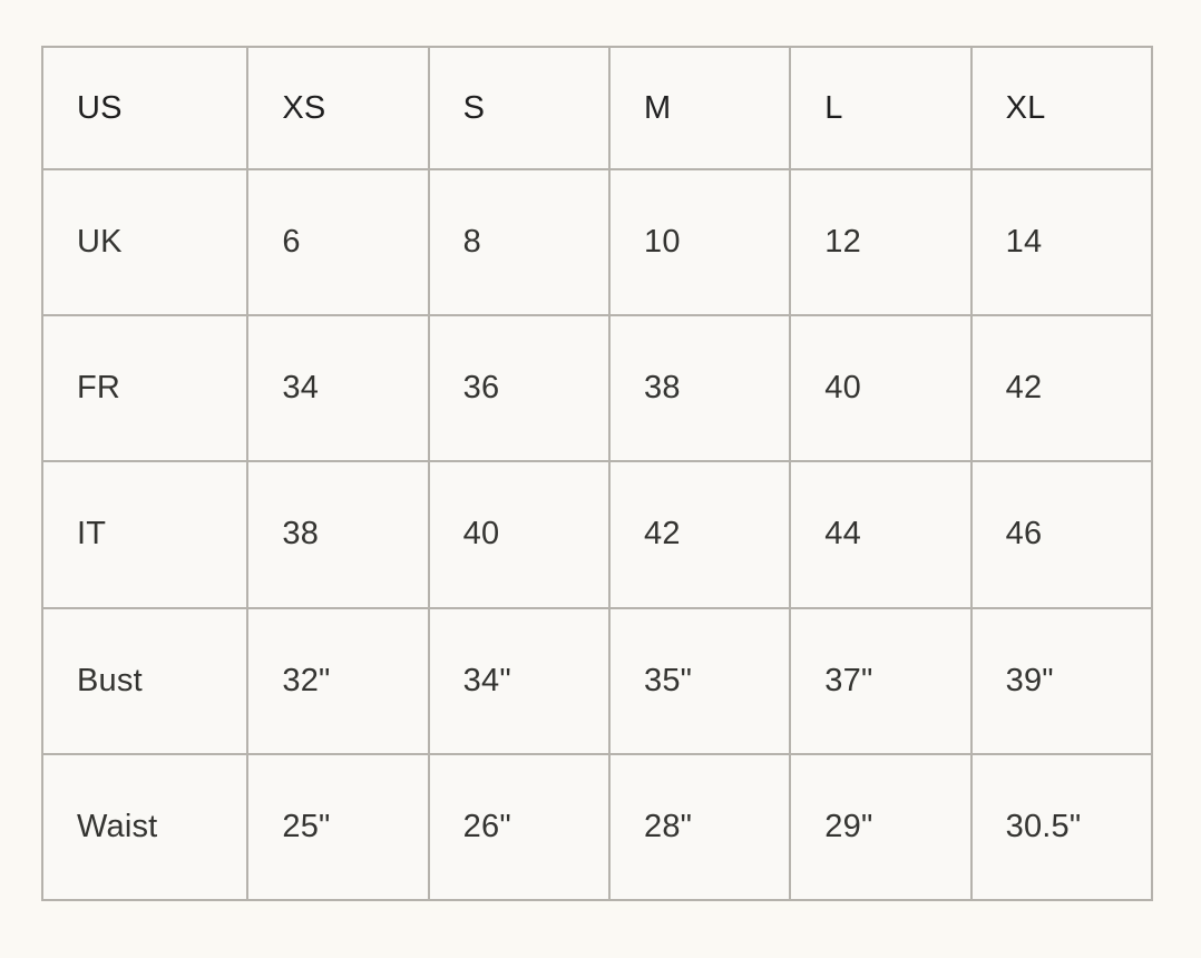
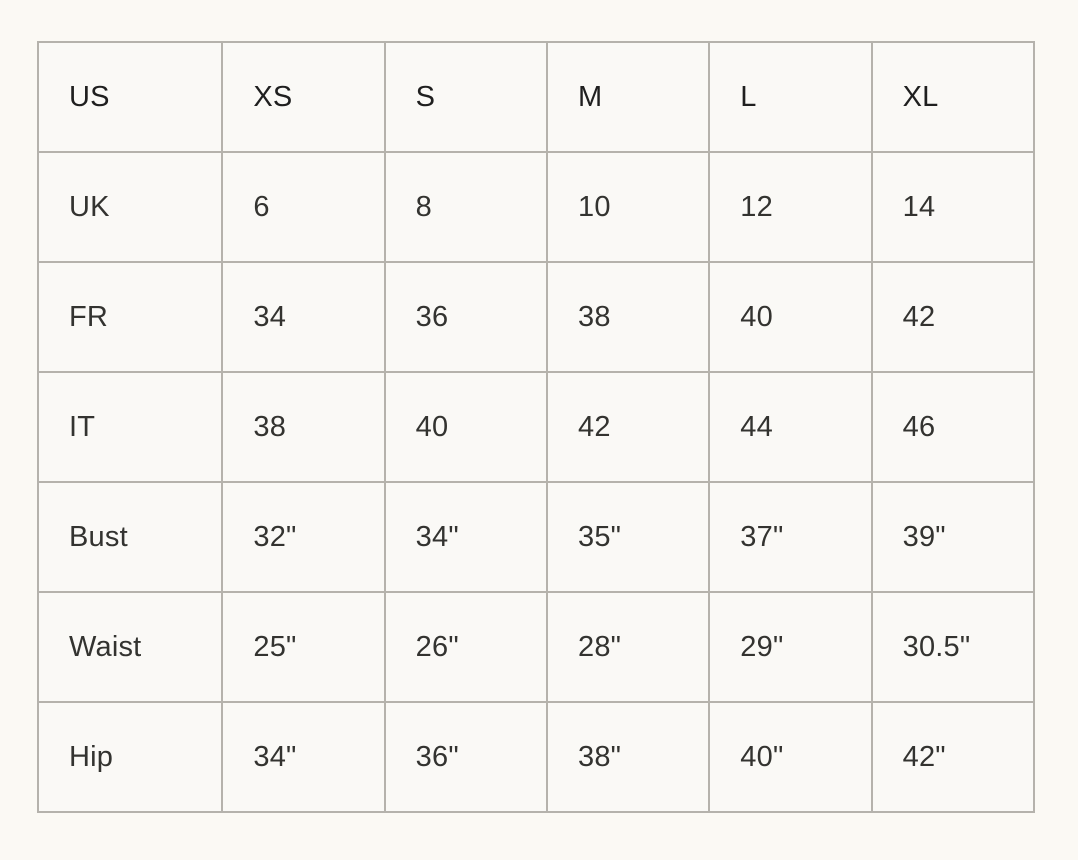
  US	XS	S	M	L	XL
  UK	6	8	10	12	14
  FR	34	36	38	40	42
  IT	38	40	42	44	46
  Bust	32"	34"	35"	37"	39"
  Waist	25"	26"	28"	29"	30.5"
+ Hip	34"	36"	38"	40"	42"
